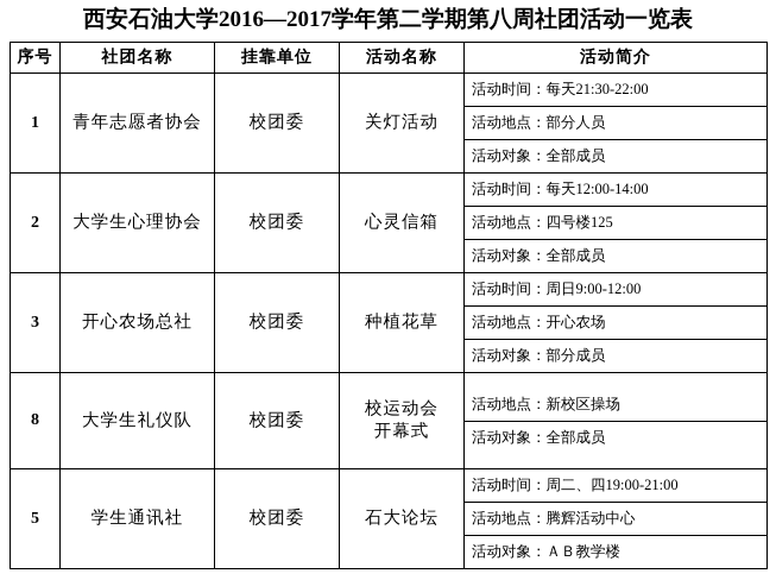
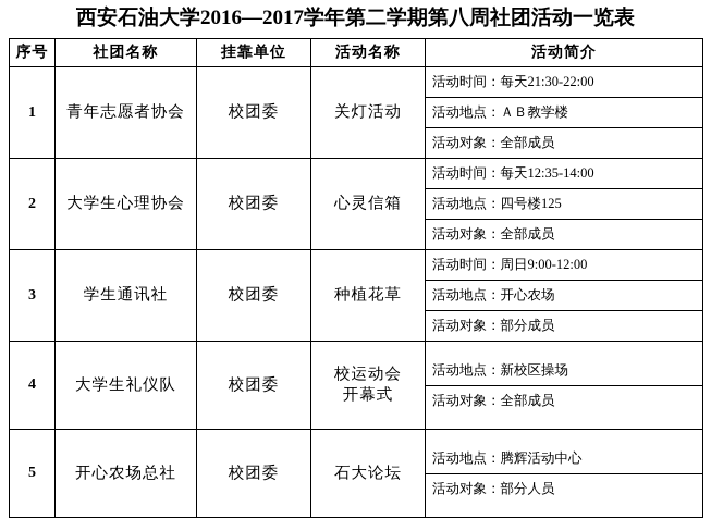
  西安石油大学2016—2017学年第二学期第八周社团活动一览表
  序号	社团名称	挂靠单位	活动名称	活动简介
  1	青年志愿者协会	校团委	关灯活动
  活动时间：每天21:30-22:00
- 活动地点：部分人员
+ 活动地点：ＡＢ教学楼
  活动对象：全部成员
  2	大学生心理协会	校团委	心灵信箱
- 活动时间：每天12:00-14:00
+ 活动时间：每天12:35-14:00
  活动地点：四号楼125
  活动对象：全部成员
- 3	开心农场总社	校团委	种植花草
+ 3	学生通讯社	校团委	种植花草
  活动时间：周日9:00-12:00
  活动地点：开心农场
  活动对象：部分成员
- 8	大学生礼仪队	校团委	校运动会开幕式
+ 4	大学生礼仪队	校团委	校运动会开幕式
  活动地点：新校区操场
  活动对象：全部成员
- 5	学生通讯社	校团委	石大论坛
+ 5	开心农场总社	校团委	石大论坛
- 活动时间：周二、四19:00-21:00
  活动地点：腾辉活动中心
- 活动对象：ＡＢ教学楼
+ 活动对象：部分人员
